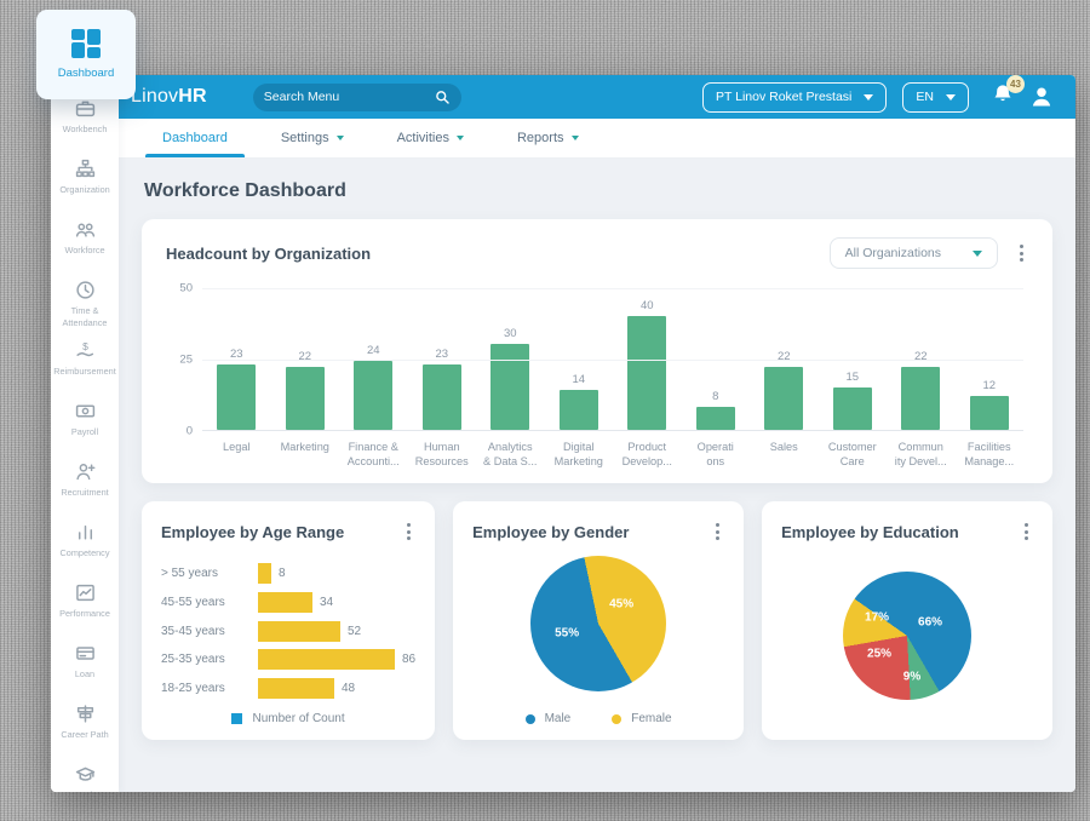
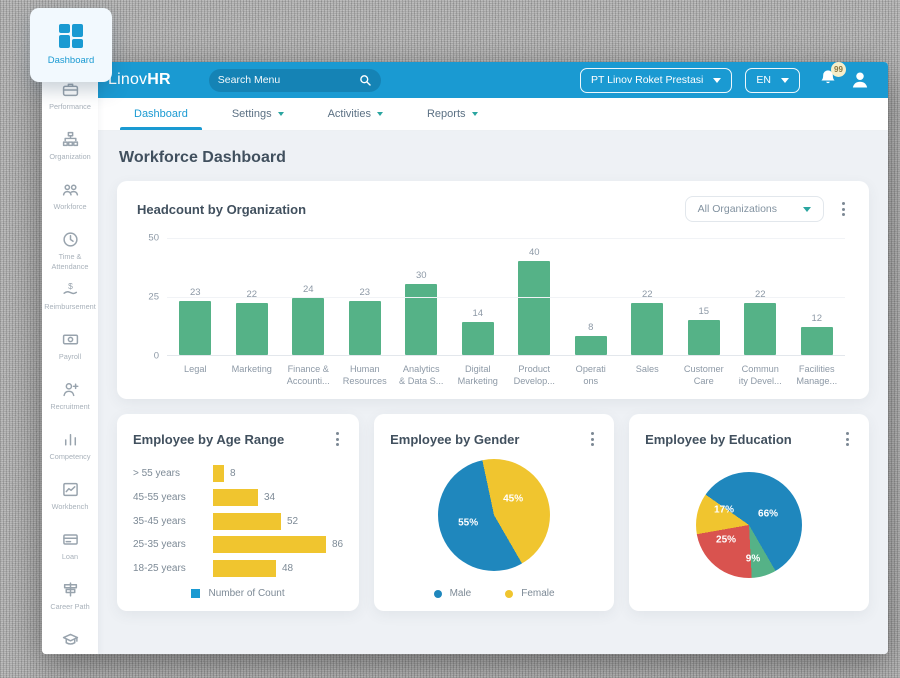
  Dashboard
- Workbench
+ Performance
  Organization
  Workforce
  Time & Attendance
  $
  Reimbursement
  Payroll
  Recruitment
  Competency
- Performance
+ Workbench
  Loan
  Career Path
  LinovHR
  Search Menu
  PT Linov Roket Prestasi
  EN
- 43
+ 99
  Dashboard
  Settings
  Activities
  Reports
  Workforce Dashboard
  Headcount by Organization
  All Organizations
  50
  25
  0
  23
  22
  24
  23
  30
  14
  40
  8
  22
  15
  22
  12
  Legal
  Marketing
  Finance &
  Accounti...
  Human
  Resources
  Analytics
  & Data S...
  Digital
  Marketing
  Product
  Develop...
  Operati
  ons
  Sales
  Customer
  Care
  Commun
  ity Devel...
  Facilities
  Manage...
  Employee by Age Range
  > 55 years
  8
  45-55 years
  34
  35-45 years
  52
  25-35 years
  86
  18-25 years
  48
  Number of Count
  Employee by Gender
  55%
  45%
  Male
  Female
  Employee by Education
  66%
  17%
  9%
  25%
